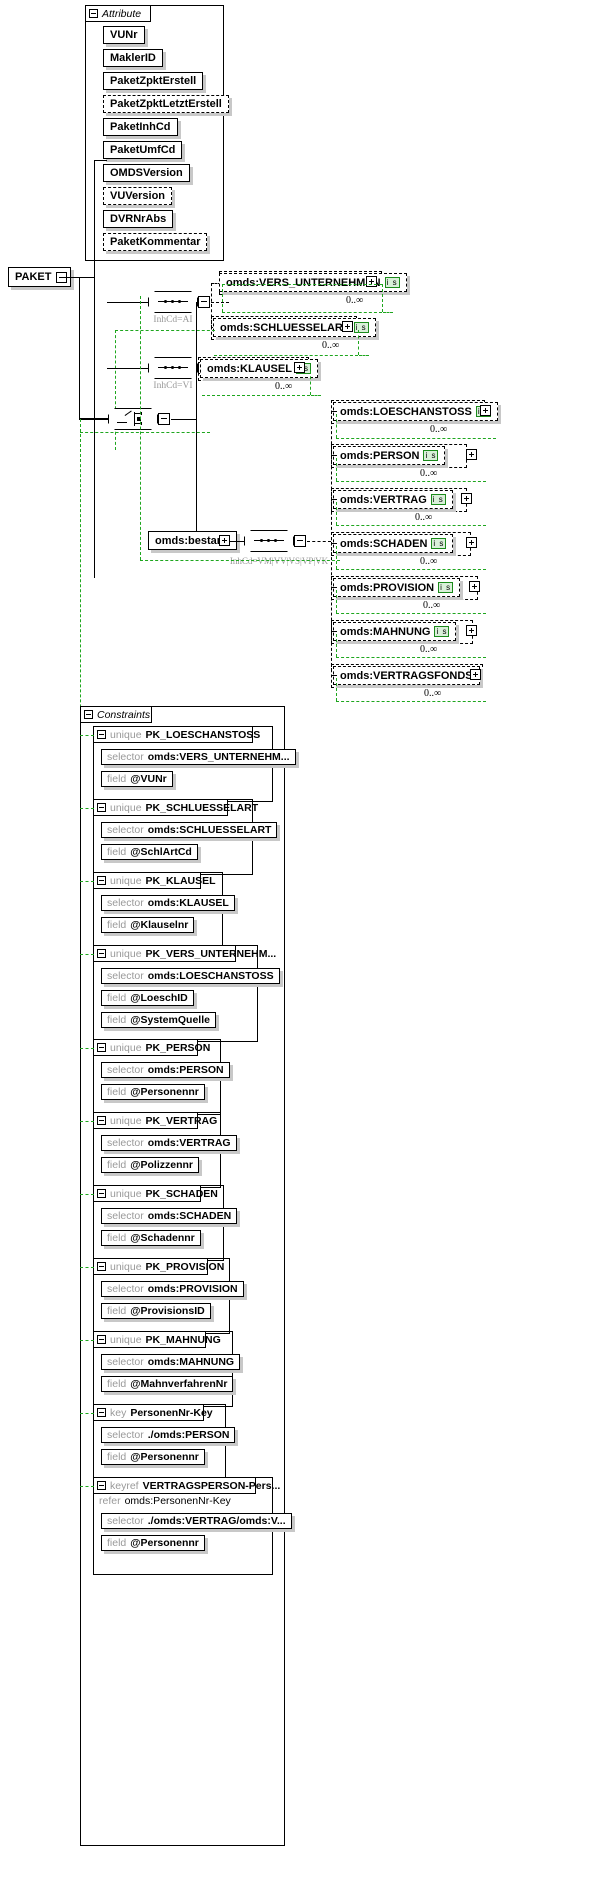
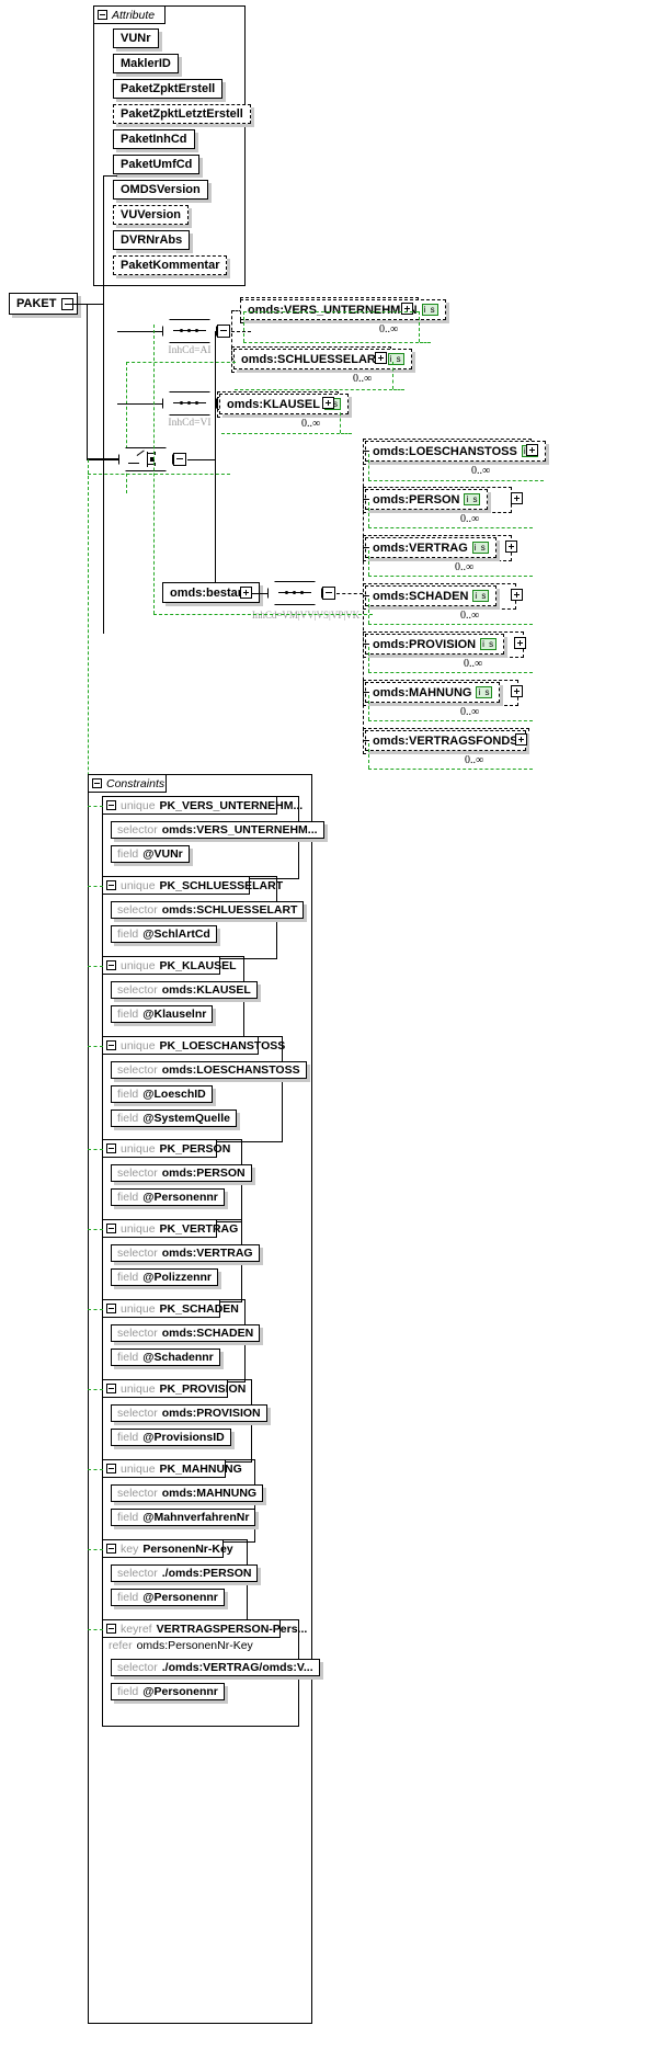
  Attribute
  VUNr
  MaklerID
  PaketZpktErstell
  PaketZpktLetztErstell
  PaketInhCd
  PaketUmfCd
  OMDSVersion
  VUVersion
  DVRNrAbs
  PaketKommentar
  PAKET
  InhCd=AI
  omds:VERS_UNTERNEHM
  i s
  0..∞
  omds:SCHLUESSELAR
  i s
  0..∞
  InhCd=VI
  omds:KLAUSEL
  0..∞
  omds:besta
  InhCd=VM|VV|VS|VP|VK
  omds:LOESCHANSTOSS
  0..∞
  omds:PERSON
  i s
  0..∞
  omds:VERTRAG
  i s
  0..∞
  omds:SCHADEN
  i s
  0..∞
  omds:PROVISION
  i s
  0..∞
  omds:MAHNUNG
  i s
  0..∞
  omds:VERTRAGSFONDS
  0..∞
  Constraints
  unique
- PK_LOESCHANSTOSS
+ PK_VERS_UNTERNEHM...
  selector
  omds:VERS_UNTERNEHM...
  field
  @VUNr
  unique
  PK_SCHLUESSELART
  selector
  omds:SCHLUESSELART
  field
  @SchlArtCd
  unique
  PK_KLAUSEL
  selector
  omds:KLAUSEL
  field
  @Klauselnr
  unique
- PK_VERS_UNTERNEHM...
+ PK_LOESCHANSTOSS
  selector
  omds:LOESCHANSTOSS
  field
  @LoeschID
  field
  @SystemQuelle
  unique
  PK_PERSON
  selector
  omds:PERSON
  field
  @Personennr
  unique
  PK_VERTRAG
  selector
  omds:VERTRAG
  field
  @Polizzennr
  unique
  PK_SCHADEN
  selector
  omds:SCHADEN
  field
  @Schadennr
  unique
  PK_PROVISION
  selector
  omds:PROVISION
  field
  @ProvisionsID
  unique
  PK_MAHNUNG
  selector
  omds:MAHNUNG
  field
  @MahnverfahrenNr
  key
  PersonenNr-Key
  selector
  ./omds:PERSON
  field
  @Personennr
  keyref
  VERTRAGSPERSON-Pers...
  refer
  omds:PersonenNr-Key
  selector
  ./omds:VERTRAG/omds:V...
  field
  @Personennr
